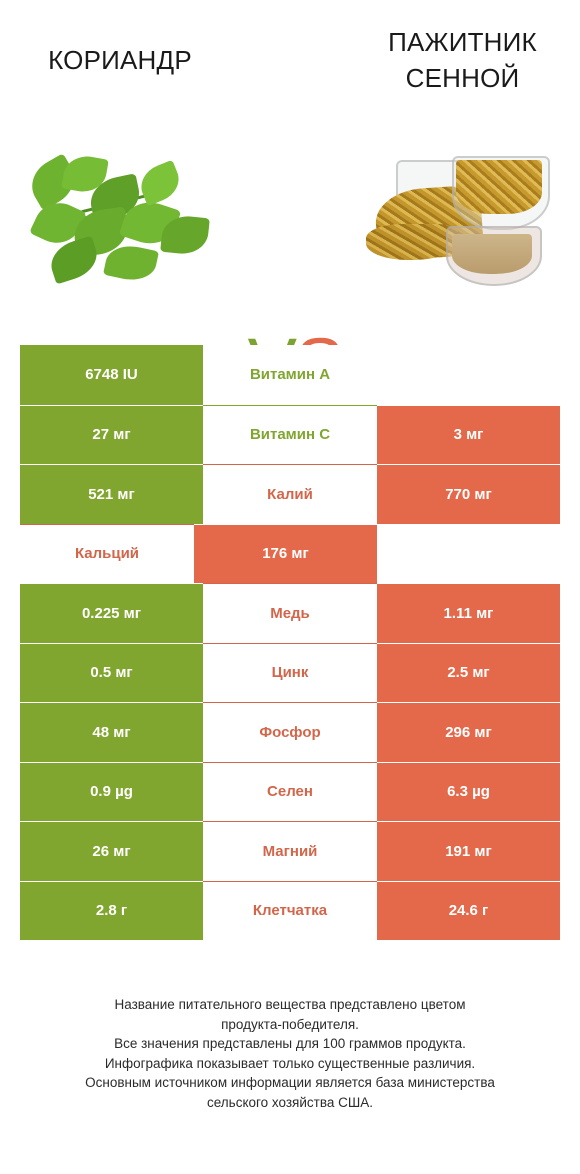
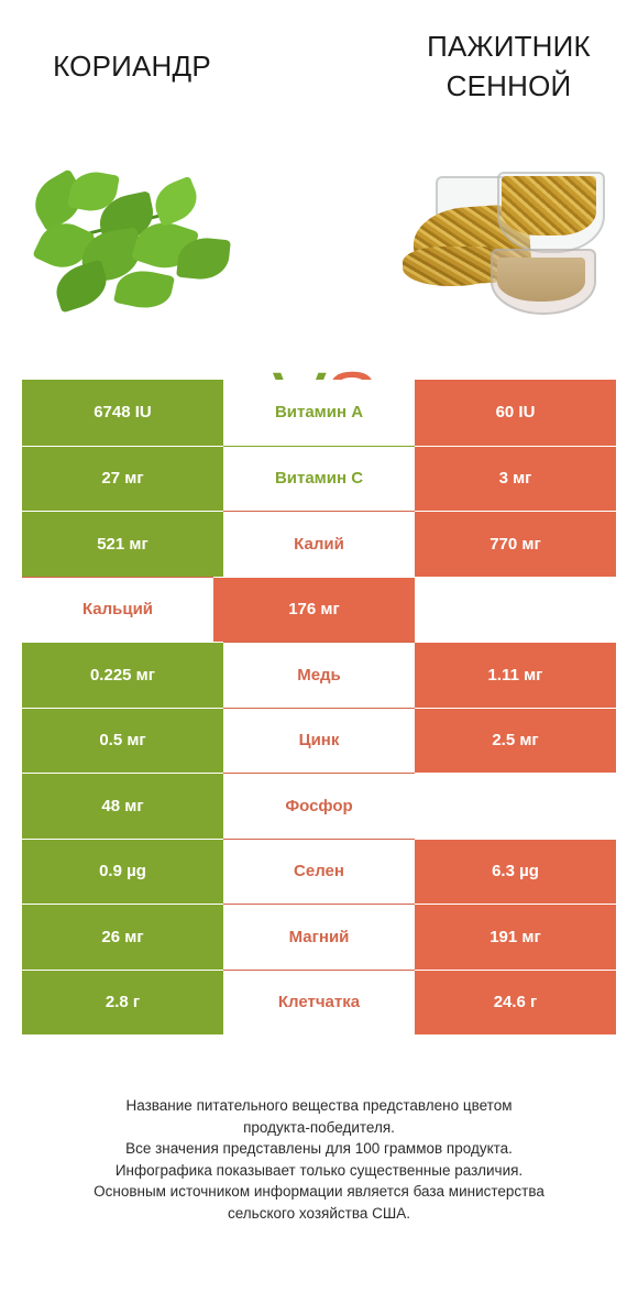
  КОРИАНДР
  ПАЖИТНИК СЕННОЙ
  6748 IU
  Витамин А
+ 60 IU
  27 мг
  Витамин C
  3 мг
  521 мг
  Калий
  770 мг
  Кальций
  176 мг
  0.225 мг
  Медь
  1.11 мг
  0.5 мг
  Цинк
  2.5 мг
  48 мг
  Фосфор
- 296 мг
  0.9 µg
  Селен
  6.3 µg
  26 мг
  Магний
  191 мг
  2.8 г
  Клетчатка
  24.6 г
  Название питательного вещества представлено цветом
  продукта-победителя.
  Все значения представлены для 100 граммов продукта.
  Инфографика показывает только существенные различия.
  Основным источником информации является база министерства
  сельского хозяйства США.
